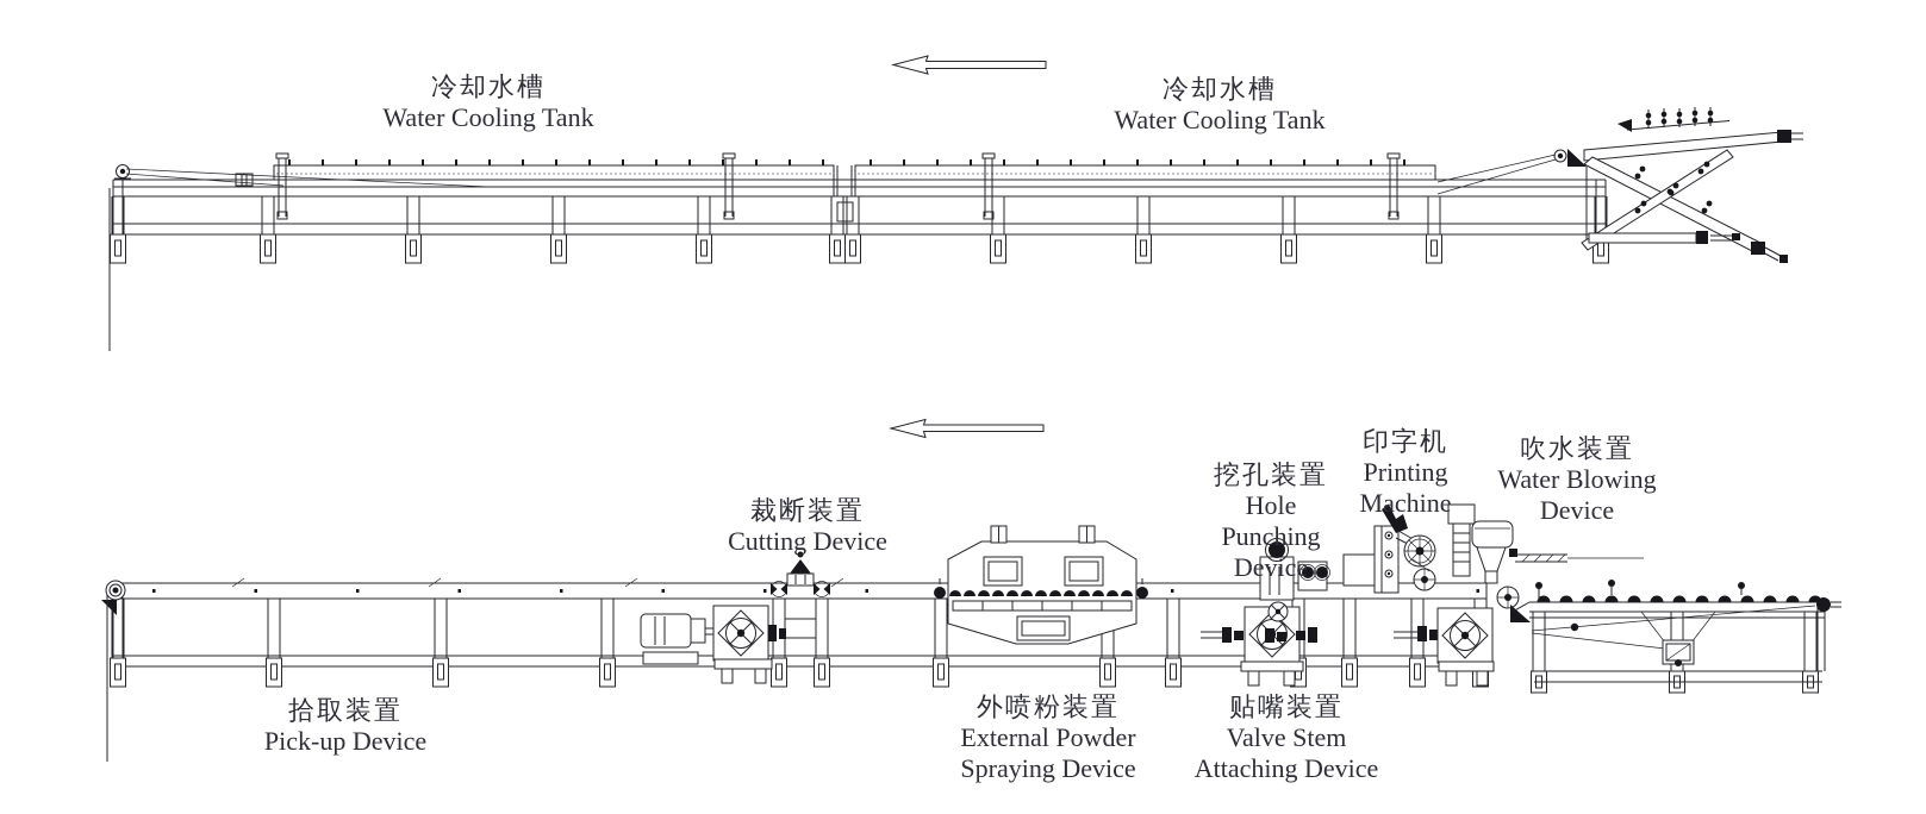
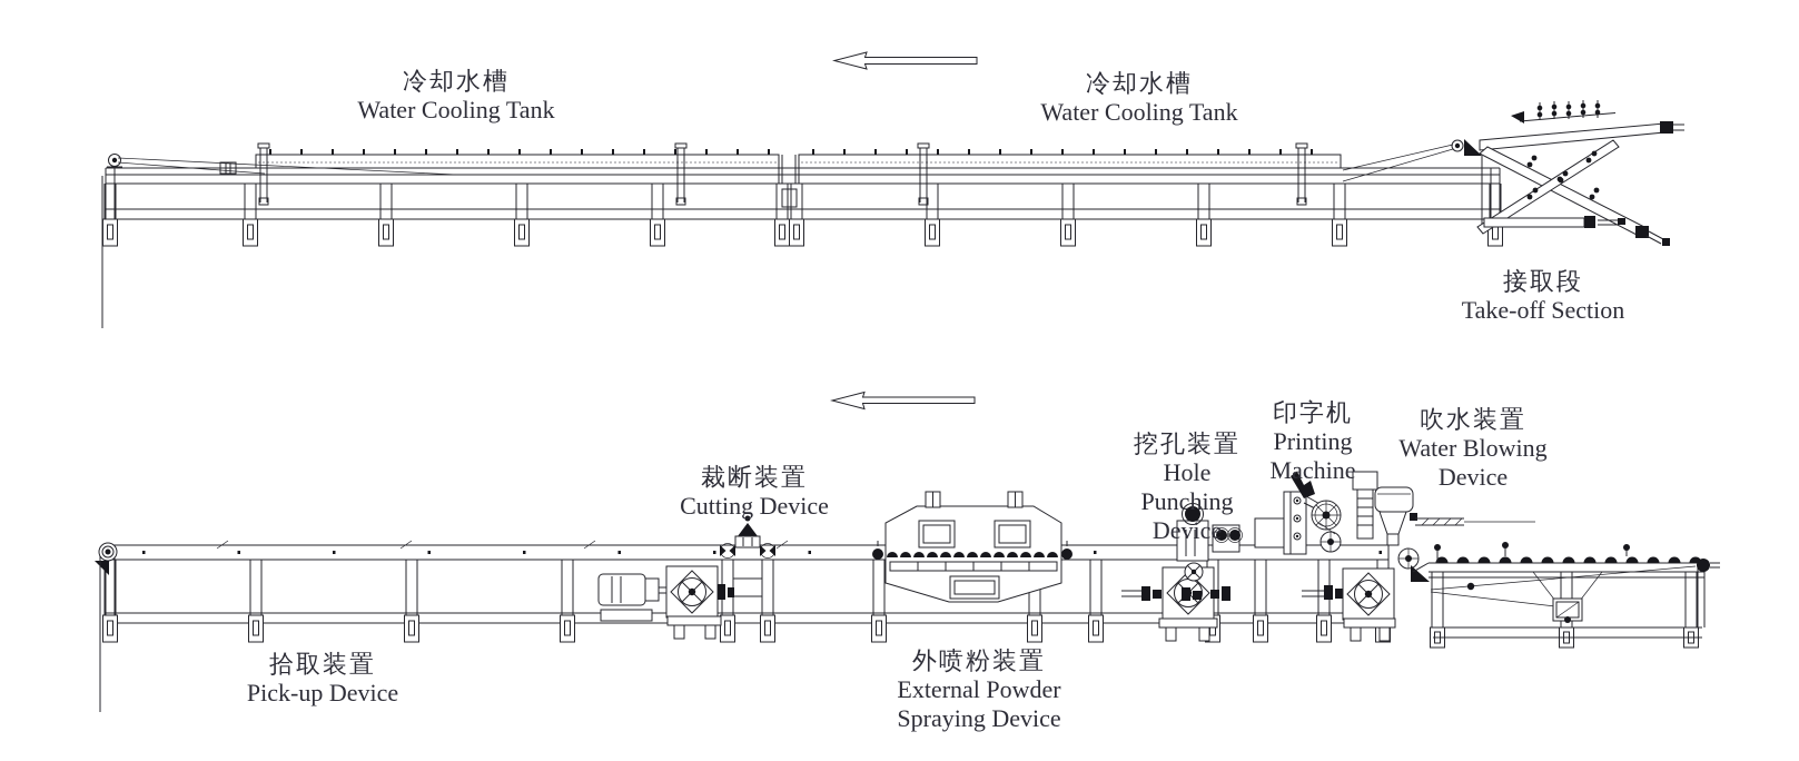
  冷却水槽
  Water Cooling Tank
  冷却水槽
  Water Cooling Tank
+ 接取段
+ Take-off Section
  拾取装置
  Pick-up Device
  裁断装置
  Cutting Device
  外喷粉装置
  External Powder
  Spraying Device
- 贴嘴装置
- Valve Stem
- Attaching Device
  挖孔装置
  Hole
  Punching
  Device
  印字机
  Printing
  Machine
  吹水装置
  Water Blowing
  Device
